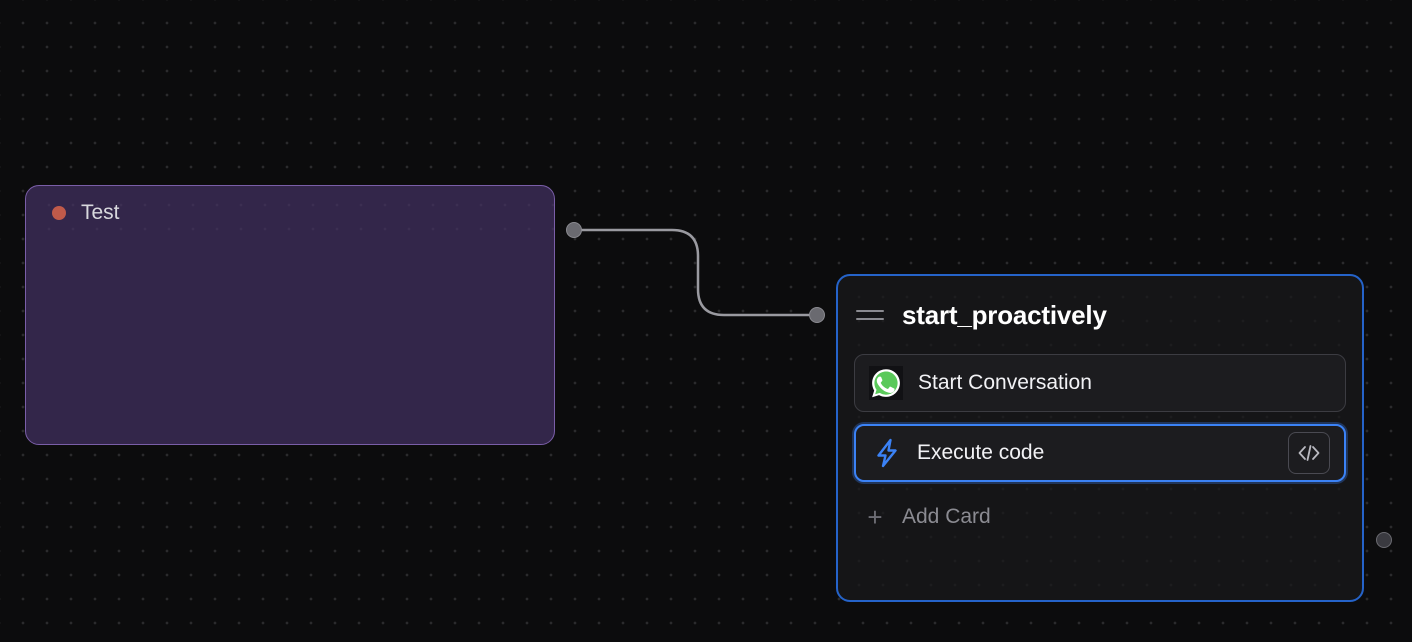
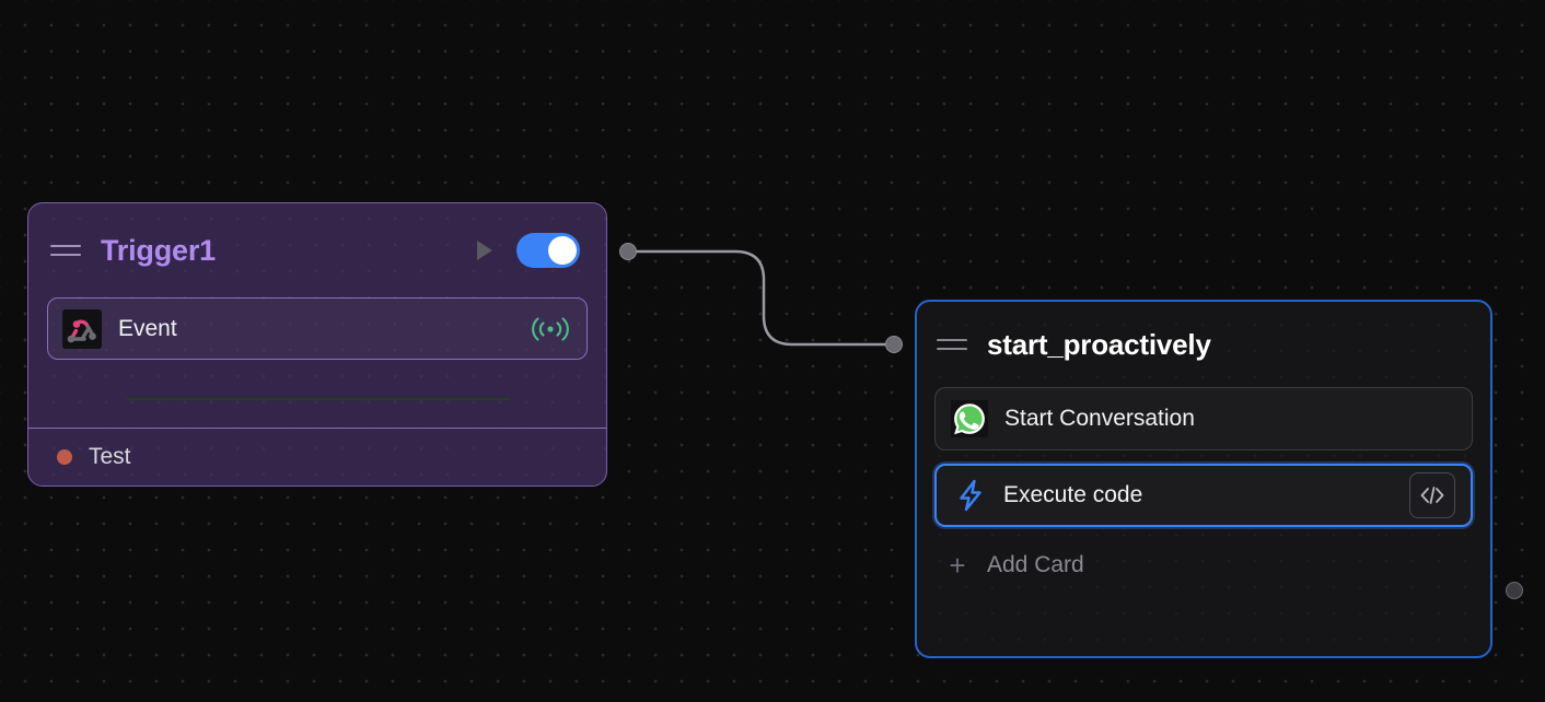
+ Trigger1
+ Event
  Test
  start_proactively
  Start Conversation
  Execute code
  +
  Add Card
